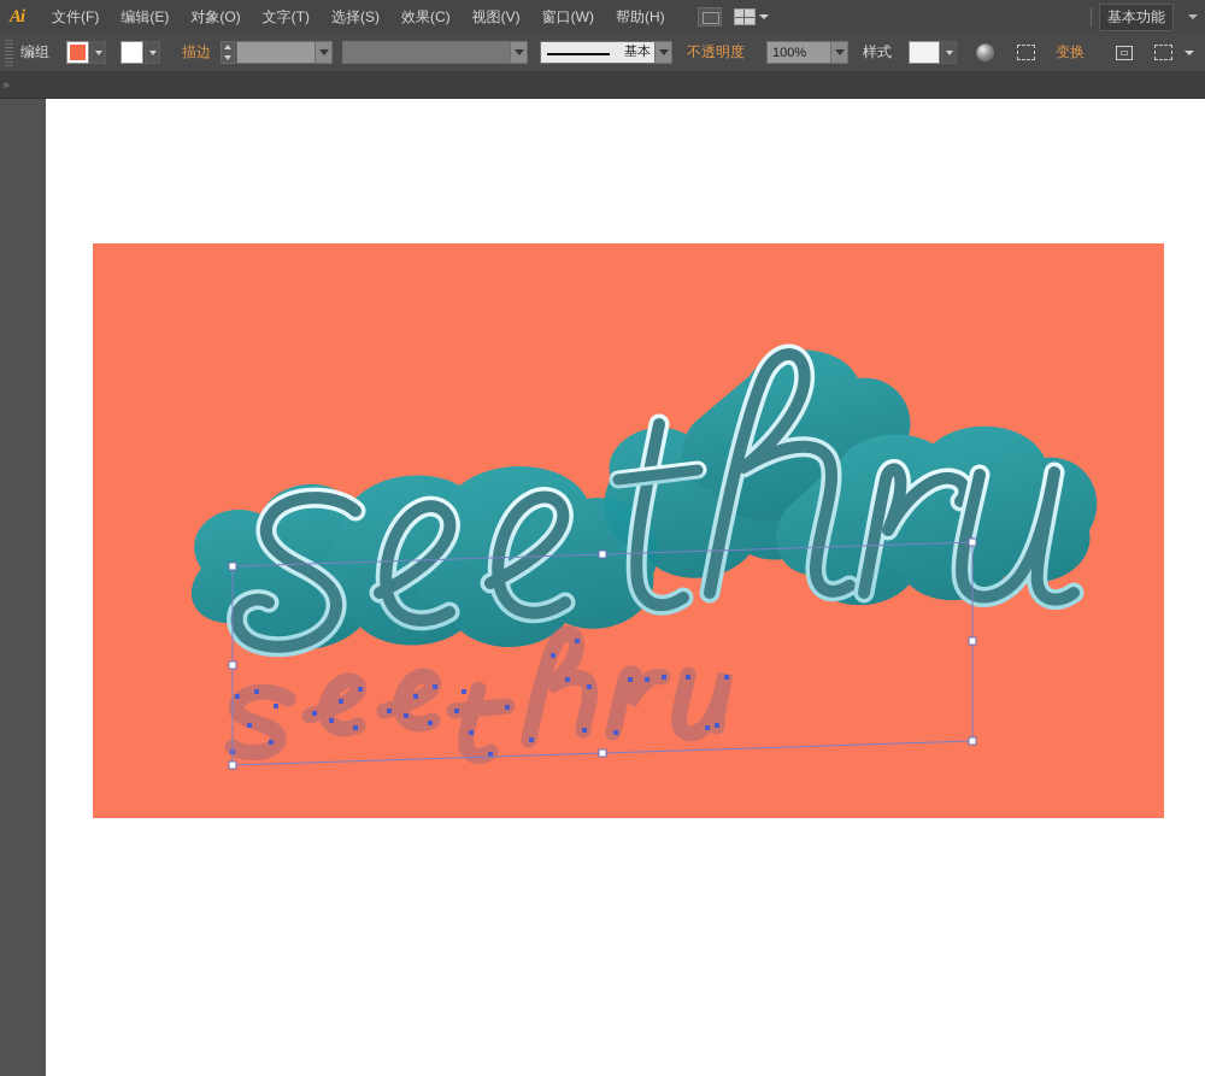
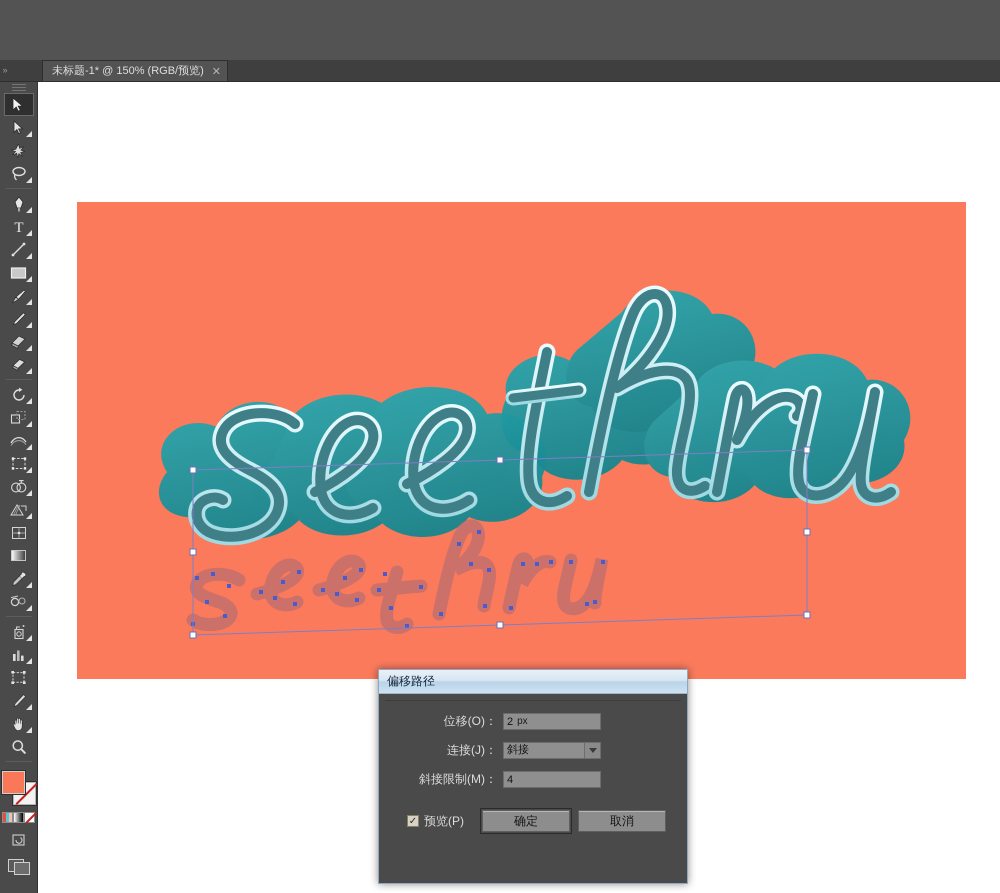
- Ai
- 文件(F)
- 编辑(E)
- 对象(O)
- 文字(T)
- 选择(S)
- 效果(C)
- 视图(V)
- 窗口(W)
- 帮助(H)
- 基本功能
- 编组
- 描边
- 基本
- 不透明度
- 100%
- 样式
- 变换
  »
+ 未标题-1* @ 150% (RGB/预览)
+ ✕
+ T
+ 偏移路径
+ 位移(O)：
+ 2
+ px
+ 连接(J)：
+ 斜接
+ 斜接限制(M)：
+ 4
+ ✓
+ 预览(P)
+ 确定
+ 取消
